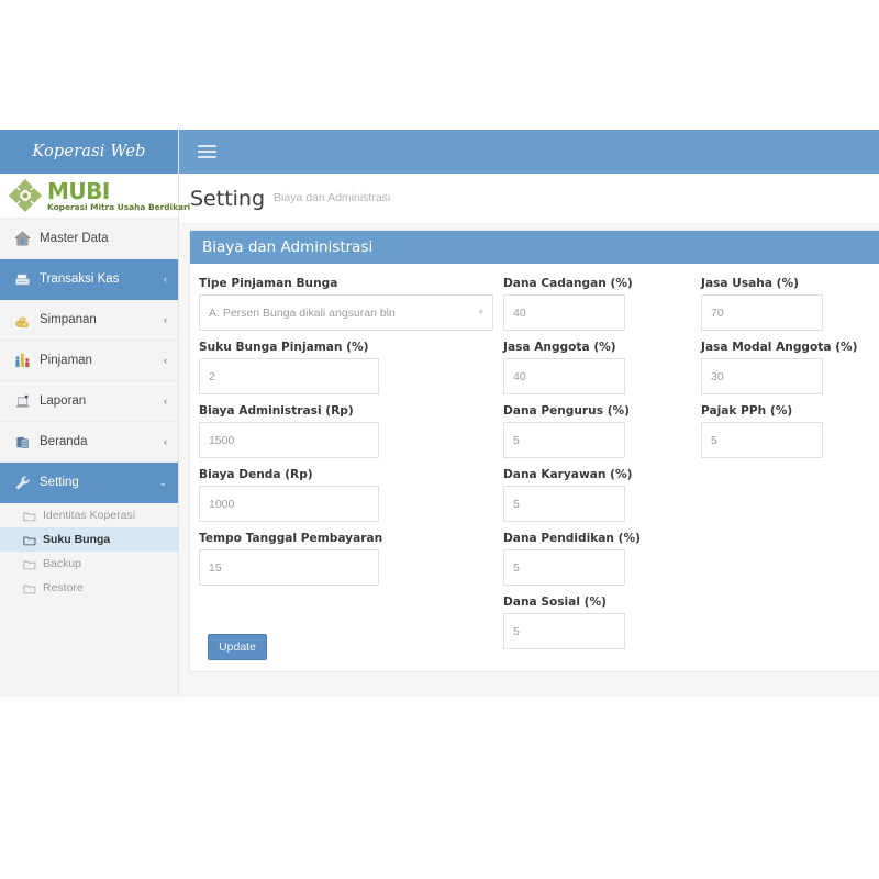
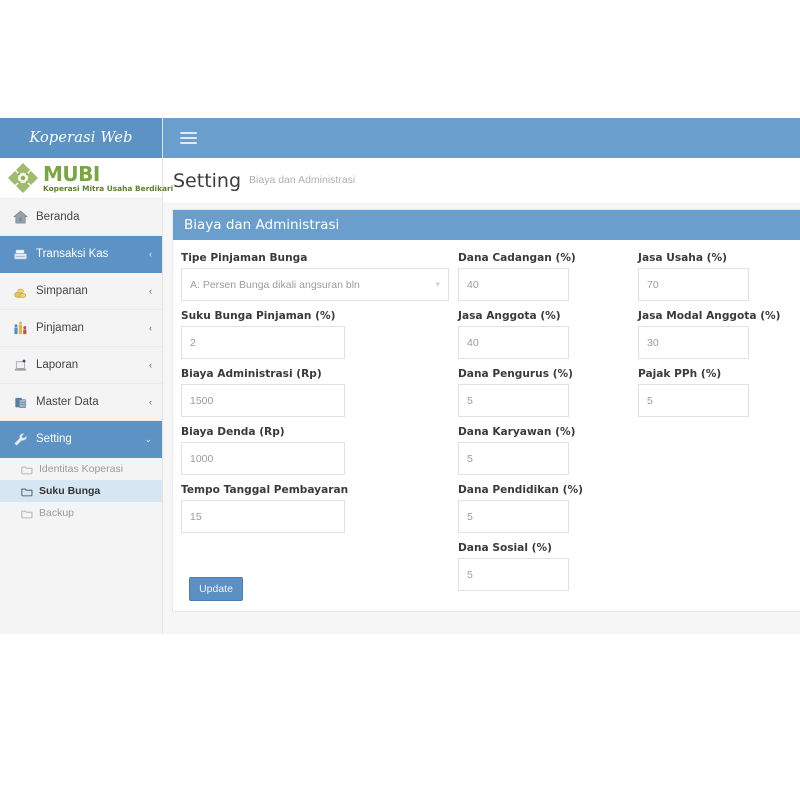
  Koperasi Web
  MUBI
  Koperasi Mitra Usaha Berdikari
- Master Data
+ Beranda
  Transaksi Kas
  ‹
  Simpanan
  ‹
  Pinjaman
  ‹
  Laporan
  ‹
- Beranda
+ Master Data
  ‹
  Setting
  ⌄
  Identitas Koperasi
  Suku Bunga
  Backup
- Restore
  Setting
  Biaya dan Administrasi
  Biaya dan Administrasi
  Tipe Pinjaman Bunga
  A: Persen Bunga dikali angsuran bln
  ▾
  Suku Bunga Pinjaman (%)
  2
  Biaya Administrasi (Rp)
  1500
  Biaya Denda (Rp)
  1000
  Tempo Tanggal Pembayaran
  15
  Update
  Dana Cadangan (%)
  40
  Jasa Anggota (%)
  40
  Dana Pengurus (%)
  5
  Dana Karyawan (%)
  5
  Dana Pendidikan (%)
  5
  Dana Sosial (%)
  5
  Jasa Usaha (%)
  70
  Jasa Modal Anggota (%)
  30
  Pajak PPh (%)
  5
